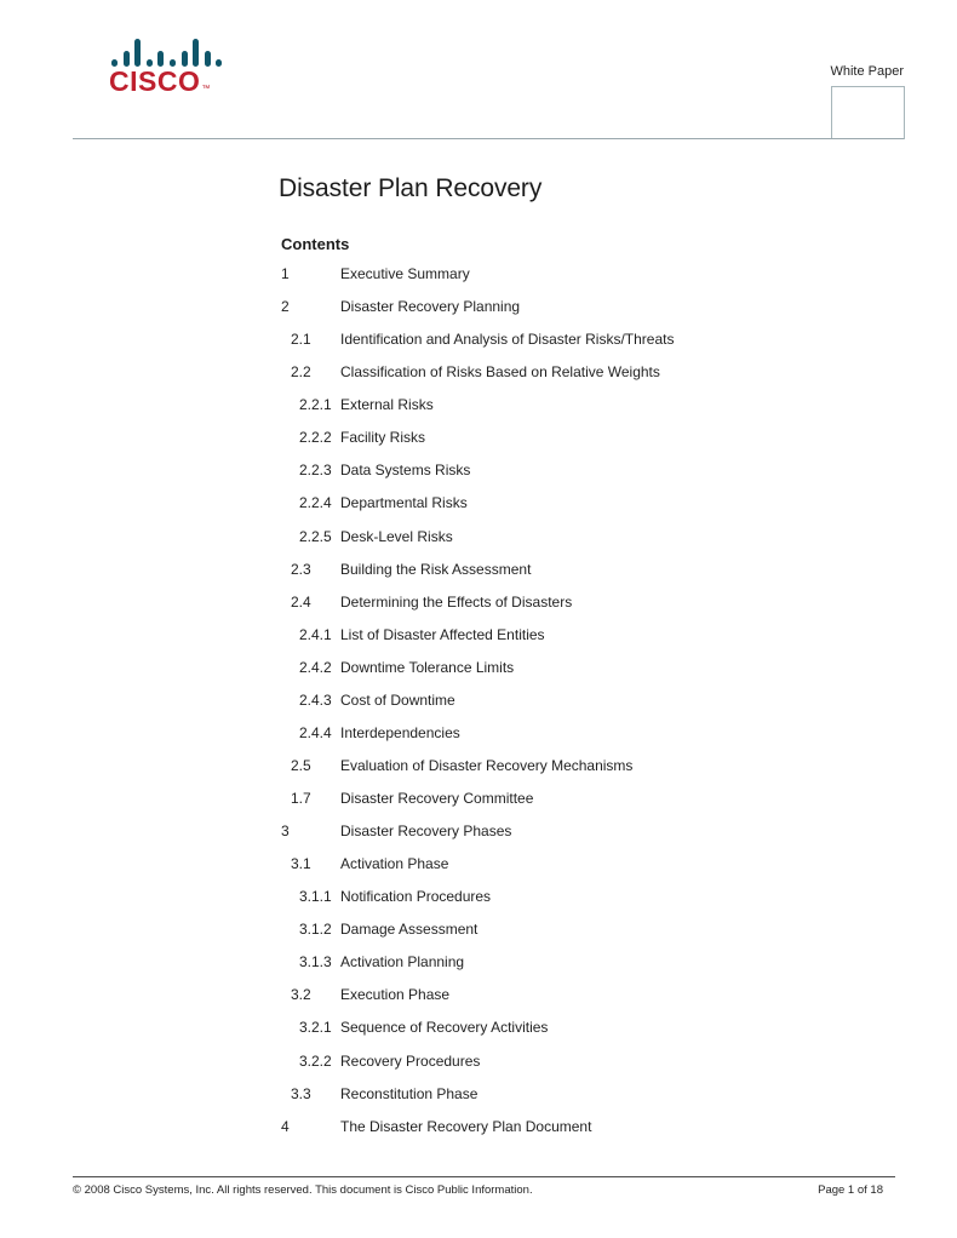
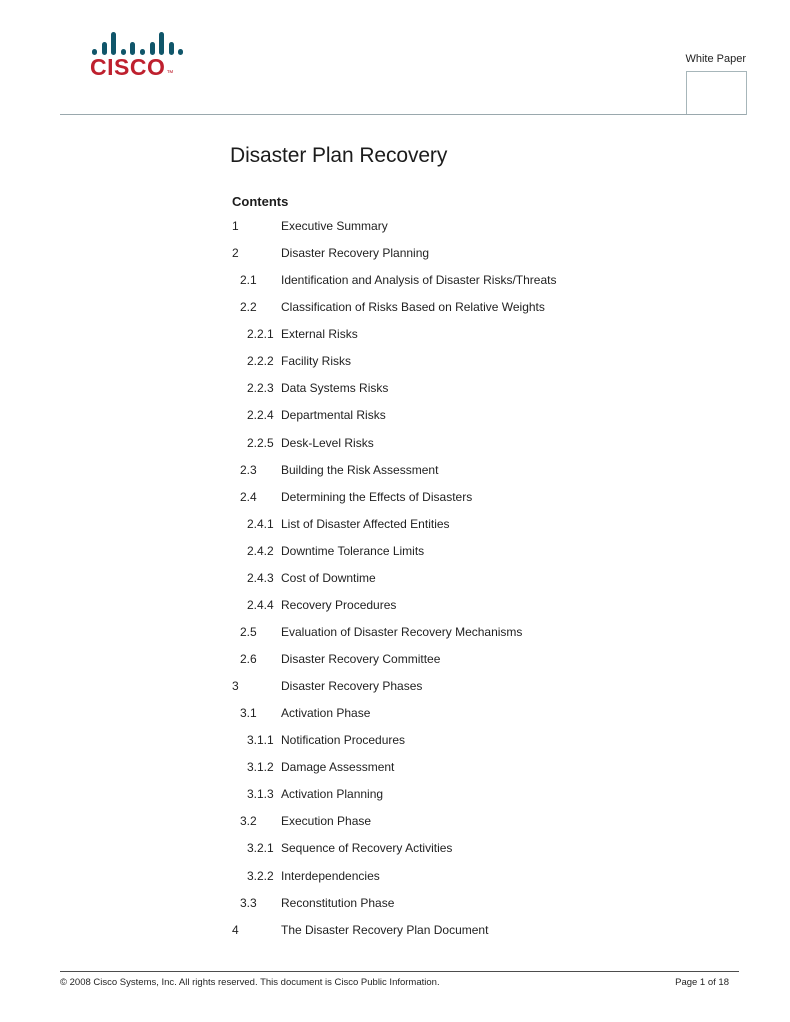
  CISCO
  White Paper
  Disaster Plan Recovery
  Contents
  1
  Executive Summary
  2
  Disaster Recovery Planning
  2.1
  Identification and Analysis of Disaster Risks/Threats
  2.2
  Classification of Risks Based on Relative Weights
  2.2.1
  External Risks
  2.2.2
  Facility Risks
  2.2.3
  Data Systems Risks
  2.2.4
  Departmental Risks
  2.2.5
  Desk-Level Risks
  2.3
  Building the Risk Assessment
  2.4
  Determining the Effects of Disasters
  2.4.1
  List of Disaster Affected Entities
  2.4.2
  Downtime Tolerance Limits
  2.4.3
  Cost of Downtime
  2.4.4
- Interdependencies
+ Recovery Procedures
  2.5
  Evaluation of Disaster Recovery Mechanisms
- 1.7
+ 2.6
  Disaster Recovery Committee
  3
  Disaster Recovery Phases
  3.1
  Activation Phase
  3.1.1
  Notification Procedures
  3.1.2
  Damage Assessment
  3.1.3
  Activation Planning
  3.2
  Execution Phase
  3.2.1
  Sequence of Recovery Activities
  3.2.2
- Recovery Procedures
+ Interdependencies
  3.3
  Reconstitution Phase
  4
  The Disaster Recovery Plan Document
  © 2008 Cisco Systems, Inc. All rights reserved. This document is Cisco Public Information.
  Page 1 of 18
